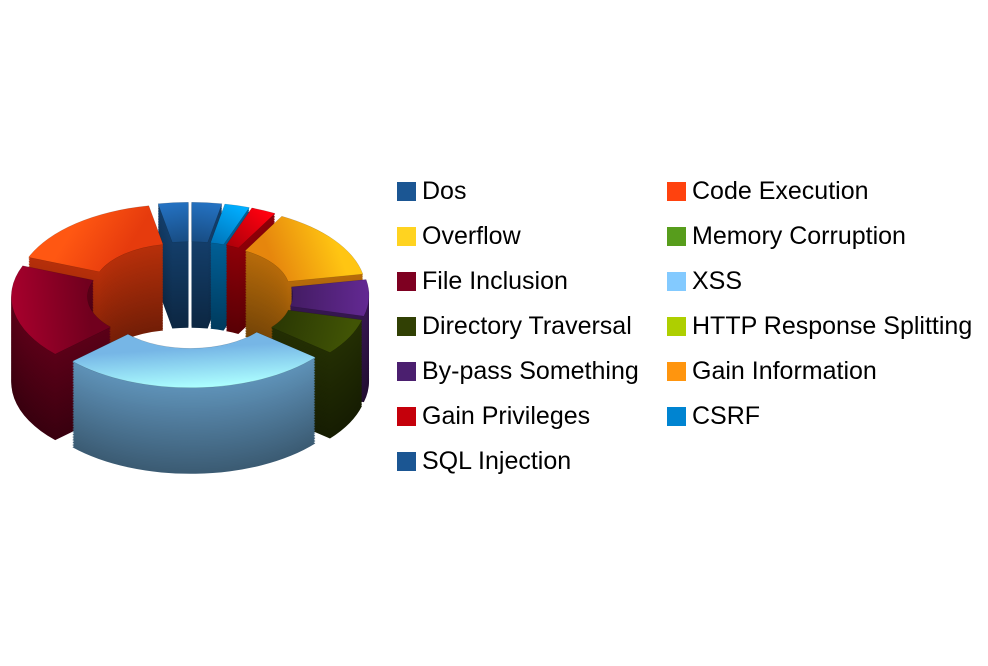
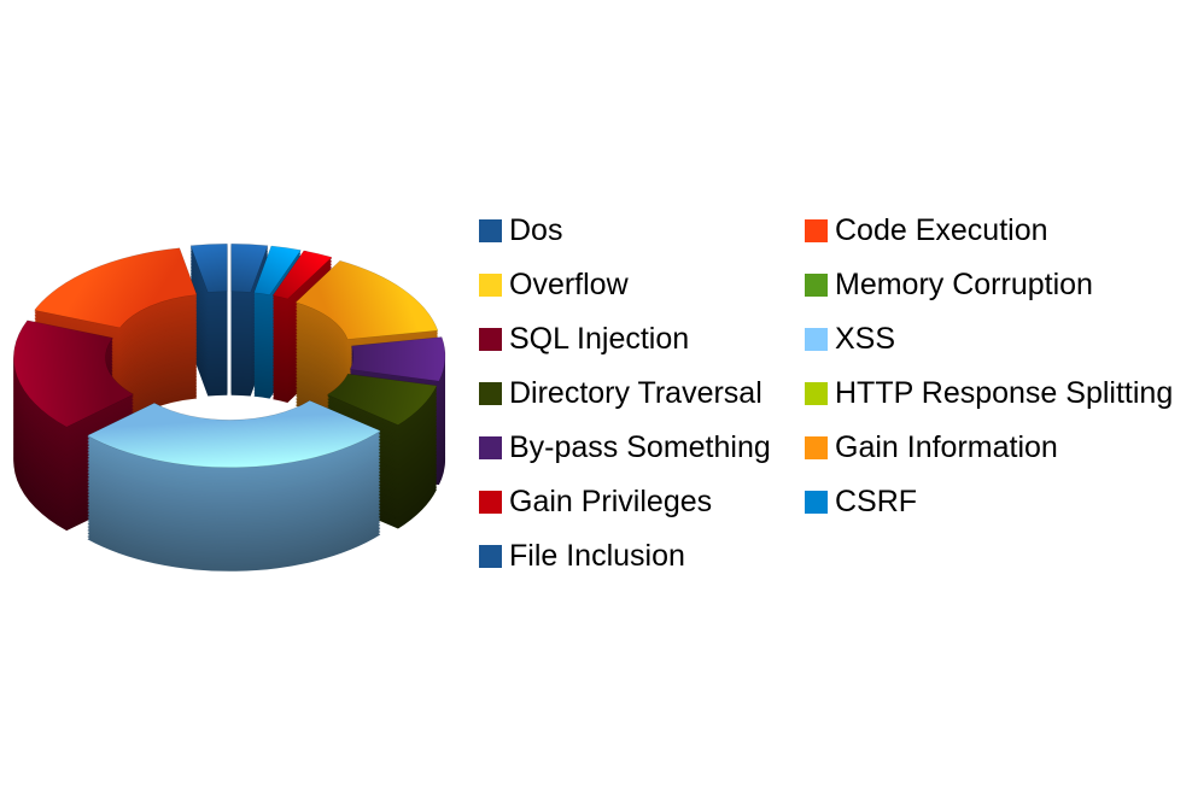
  Dos
  Overflow
- File Inclusion
+ SQL Injection
  Directory Traversal
  By-pass Something
  Gain Privileges
- SQL Injection
+ File Inclusion
  Code Execution
  Memory Corruption
  XSS
  HTTP Response Splitting
  Gain Information
  CSRF
